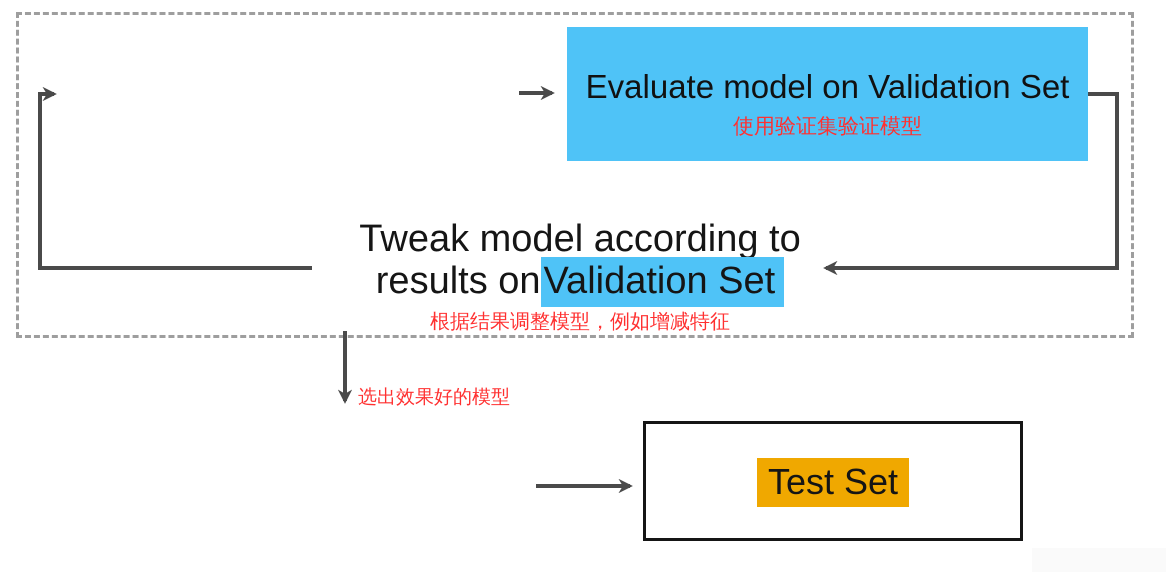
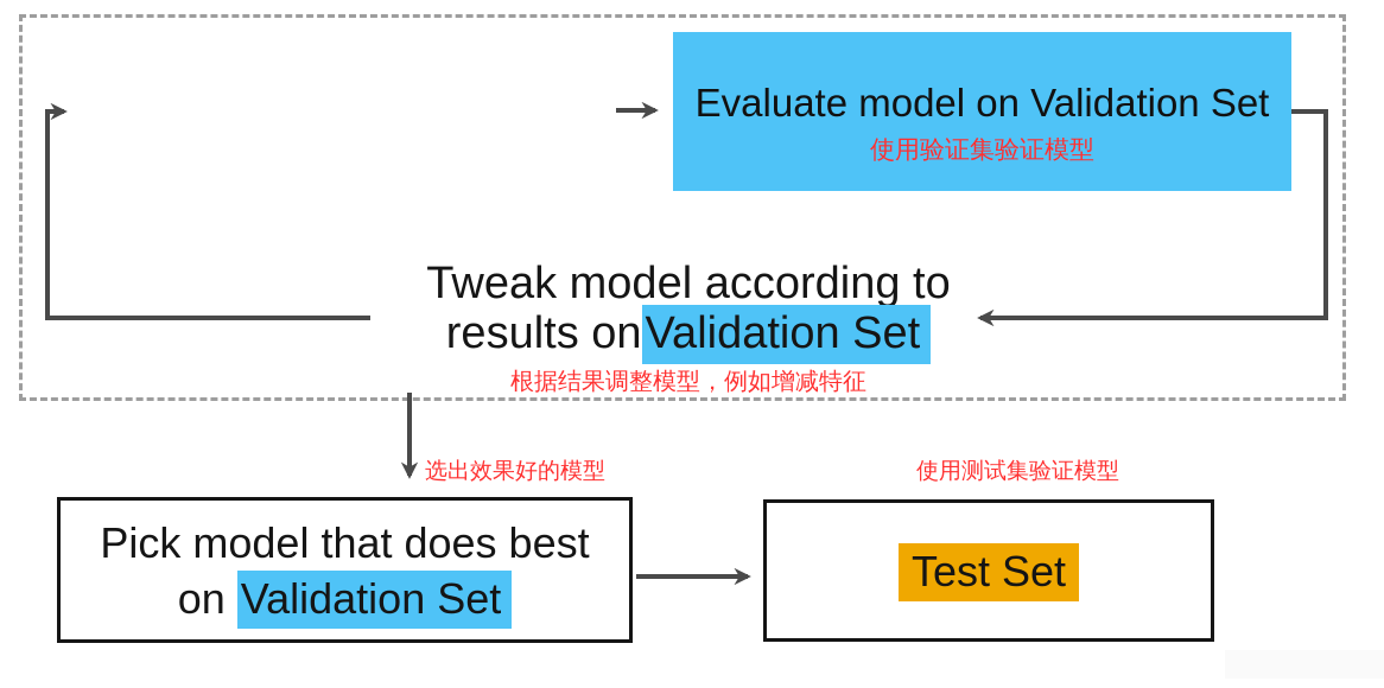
  Evaluate model on Validation Set
  使用验证集验证模型
  Tweak model according to
  results onValidation Set
  根据结果调整模型，例如增减特征
  选出效果好的模型
+ 使用测试集验证模型
+ Pick model that does best
+ on Validation Set
  Test Set
